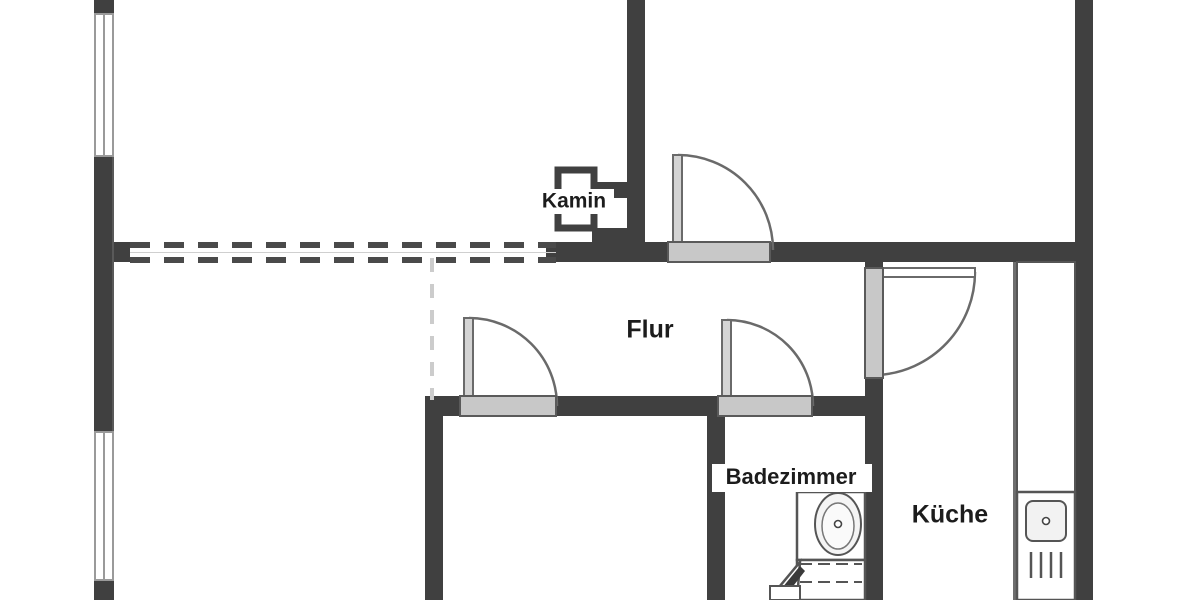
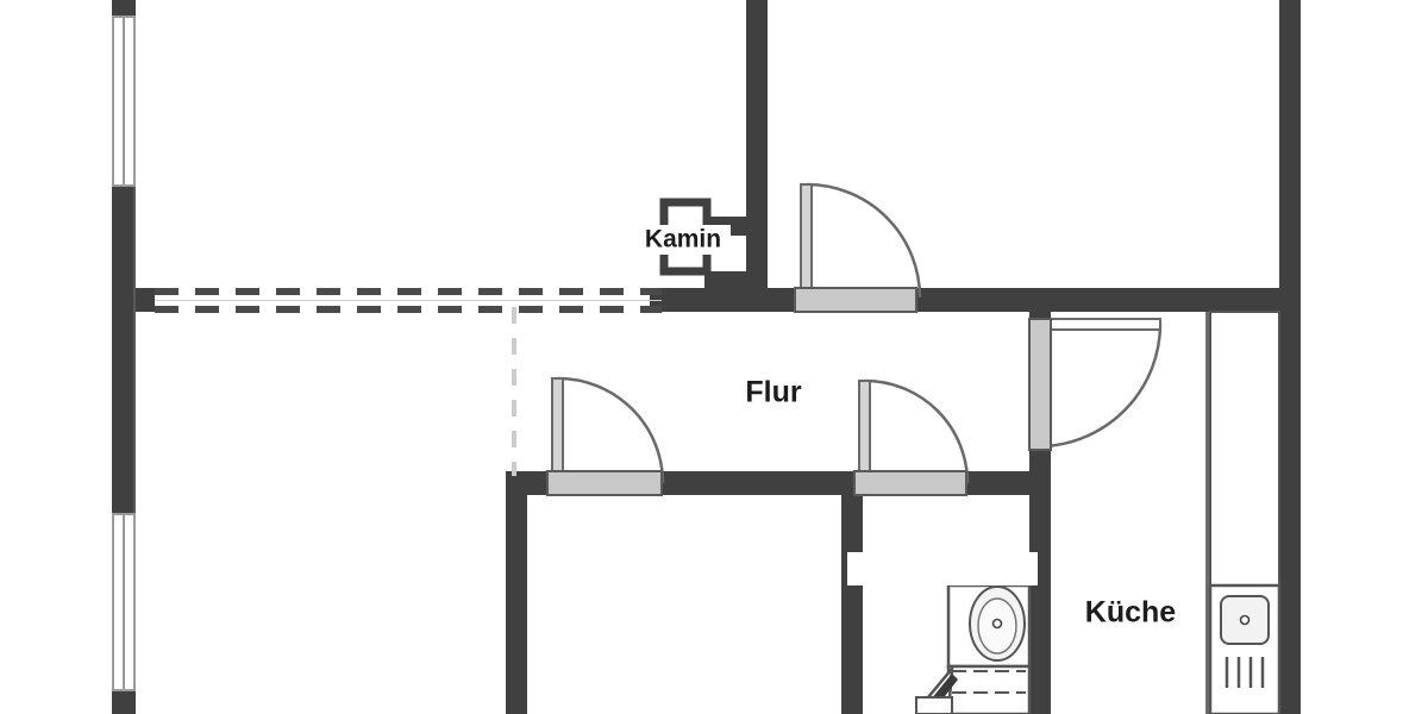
  Kamin
  Flur
- Badezimmer
  Küche
